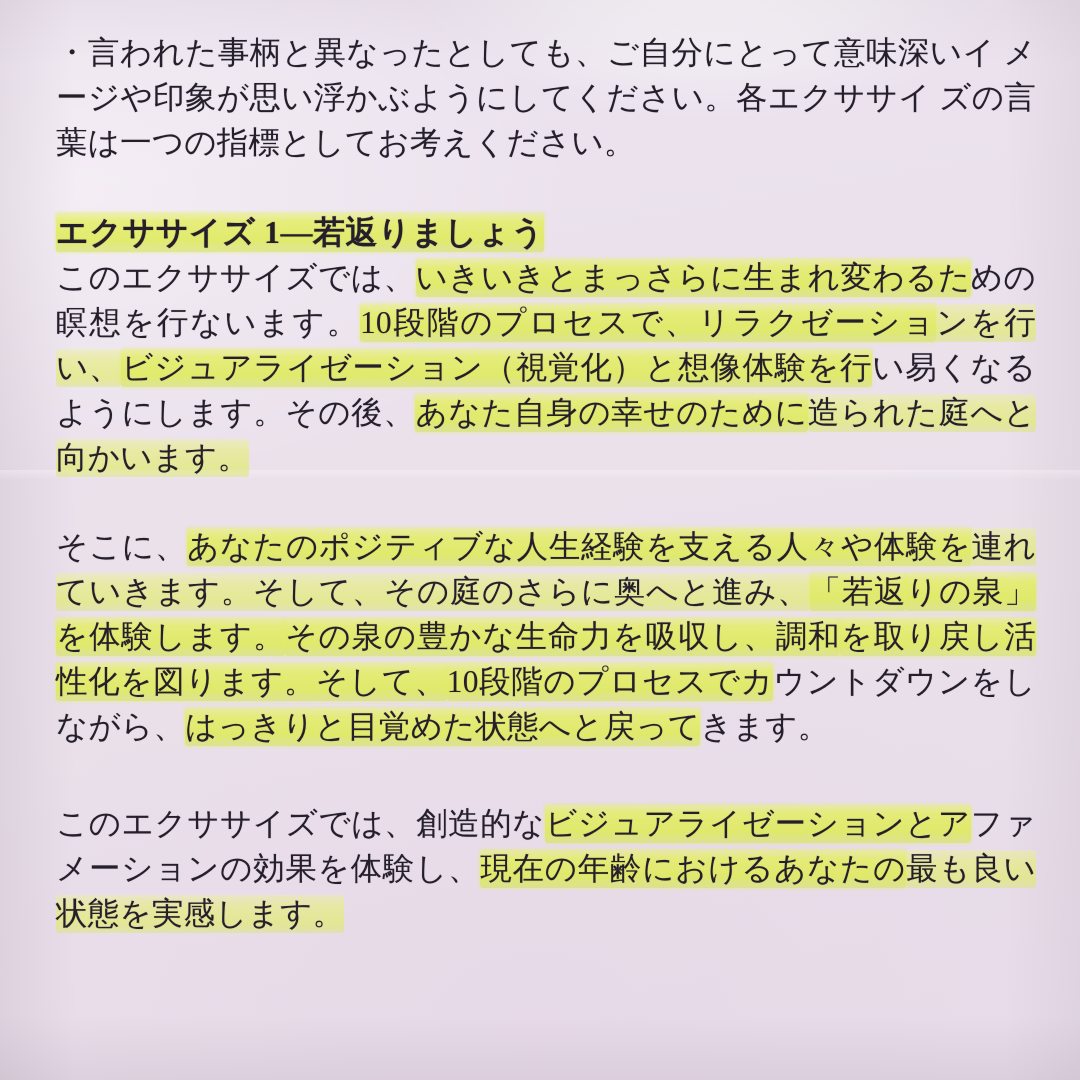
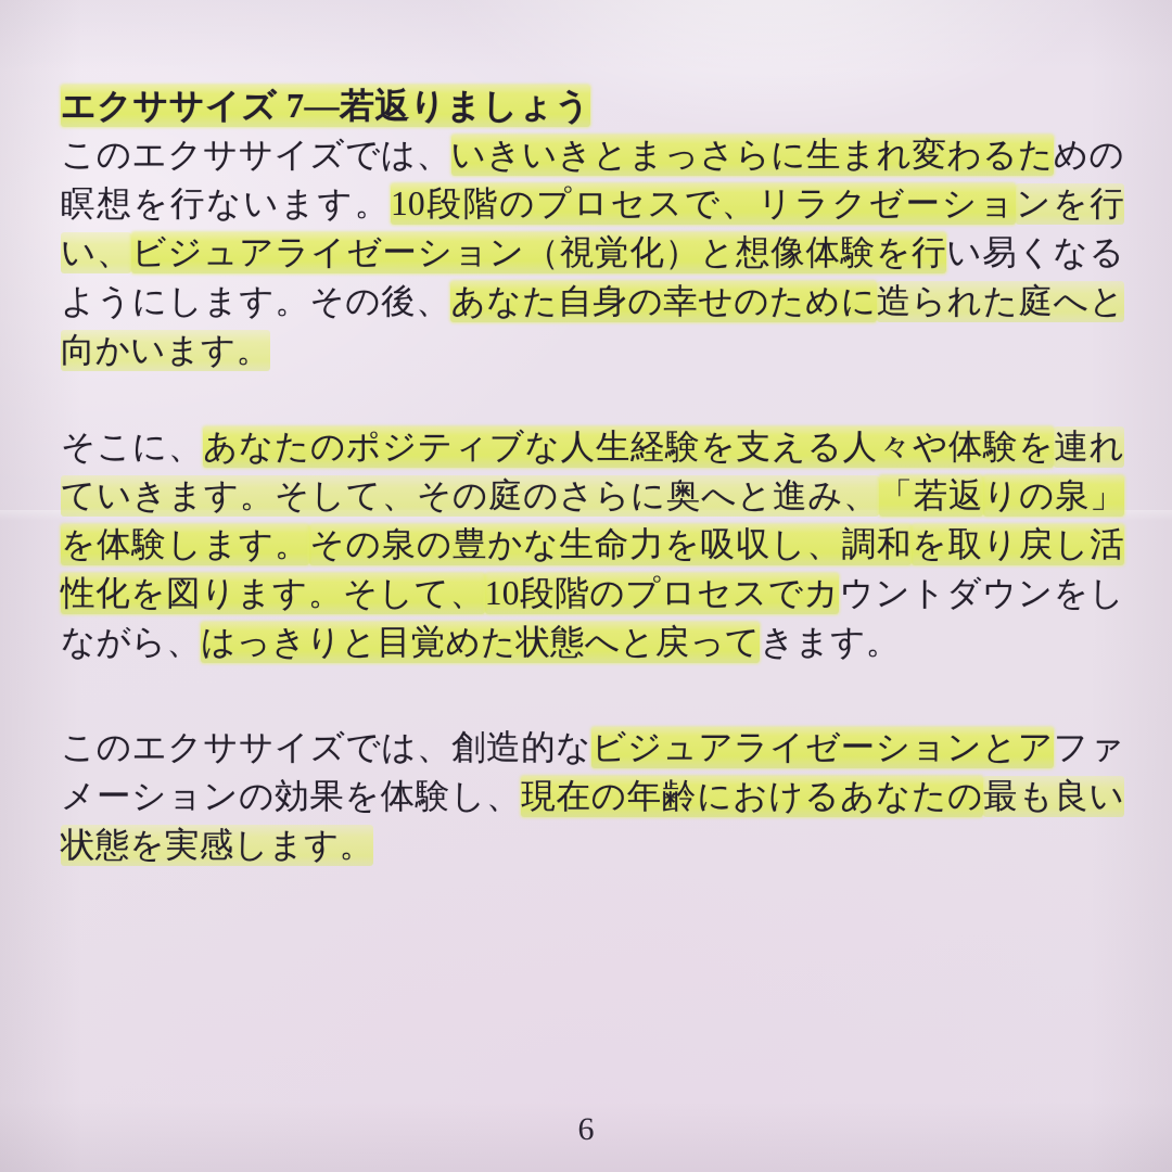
- ・言われた事柄と異なったとしても、ご自分にとって意味深いイ メージや印象が思い浮かぶようにしてください。各エクササイ ズの言葉は一つの指標としてお考えください。
- エクササイズ 1—若返りましょう
+ エクササイズ 7—若返りましょう
  このエクササイズでは、いきいきとまっさらに生まれ変わるための瞑想を行ないます。10段階のプロセスで、リラクゼーションを行い、ビジュアライゼーション（視覚化）と想像体験を行い易くなるようにします。その後、あなた自身の幸せのために造られた庭へと向かいます。
  そこに、あなたのポジティブな人生経験を支える人々や体験を連れていきます。そして、その庭のさらに奥へと進み、「若返りの泉」を体験します。その泉の豊かな生命力を吸収し、調和を取り戻し活性化を図ります。そして、10段階のプロセスでカウントダウンをしながら、はっきりと目覚めた状態へと戻ってきます。
  このエクササイズでは、創造的なビジュアライゼーションとアファメーションの効果を体験し、現在の年齢におけるあなたの最も良い状態を実感します。
+ 6
